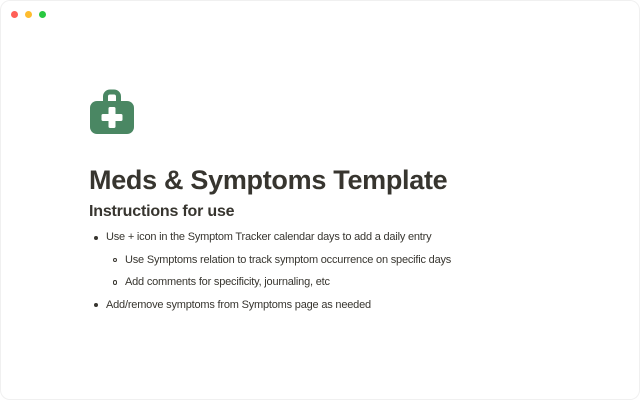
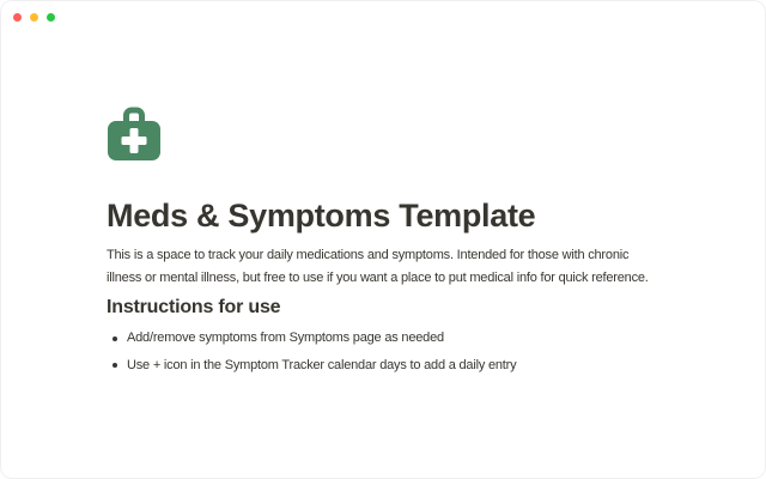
  Meds & Symptoms Template
+ This is a space to track your daily medications and symptoms. Intended for those with chronic
+ illness or mental illness, but free to use if you want a place to put medical info for quick reference.
  Instructions for use
- Use + icon in the Symptom Tracker calendar days to add a daily entry
+ Add/remove symptoms from Symptoms page as needed
- Use Symptoms relation to track symptom occurrence on specific days
- Add comments for specificity, journaling, etc
- Add/remove symptoms from Symptoms page as needed
+ Use + icon in the Symptom Tracker calendar days to add a daily entry
